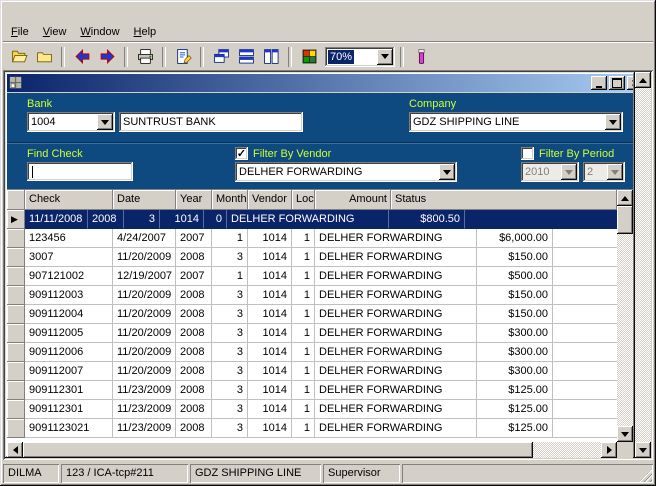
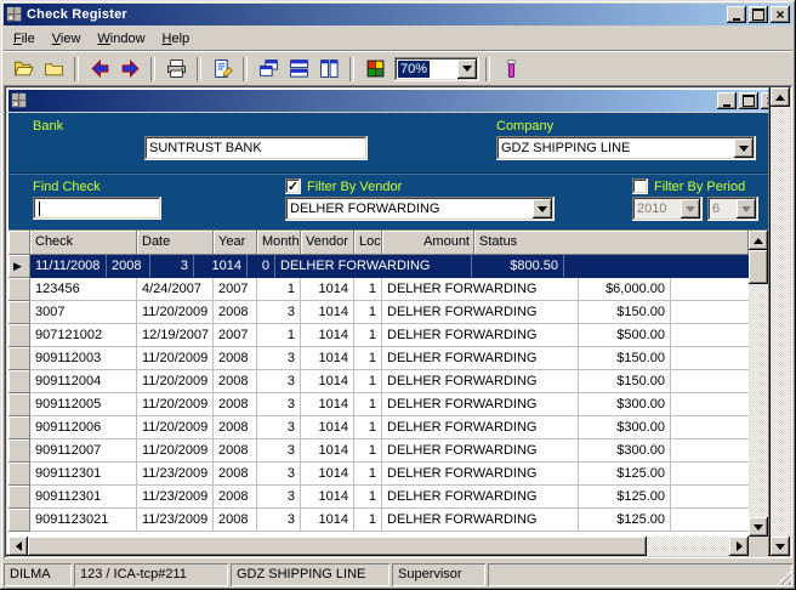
+ Check Register
+ ×
  File
  View
  Window
  Help
  70%
  Bank
- 1004
  SUNTRUST BANK
  Company
  GDZ SHIPPING LINE
  Find Check
  ✓
  Filter By Vendor
  DELHER FORWARDING
  ✓
  Filter By Period
  2010
- 2
+ 6
  Check
  Date
  Year
  Month
  Vendor
  Loc
  Amount
  Status
  ▶
  11/11/2008
  2008
  3
  1014
  0
  DELHER FORWARDING
  $800.50
  123456
  4/24/2007
  2007
  1
  1014
  1
  DELHER FORWARDING
  $6,000.00
  3007
  11/20/2009
  2008
  3
  1014
  1
  DELHER FORWARDING
  $150.00
  907121002
  12/19/2007
  2007
  1
  1014
  1
  DELHER FORWARDING
  $500.00
  909112003
  11/20/2009
  2008
  3
  1014
  1
  DELHER FORWARDING
  $150.00
  909112004
  11/20/2009
  2008
  3
  1014
  1
  DELHER FORWARDING
  $150.00
  909112005
  11/20/2009
  2008
  3
  1014
  1
  DELHER FORWARDING
  $300.00
  909112006
  11/20/2009
  2008
  3
  1014
  1
  DELHER FORWARDING
  $300.00
  909112007
  11/20/2009
  2008
  3
  1014
  1
  DELHER FORWARDING
  $300.00
  909112301
  11/23/2009
  2008
  3
  1014
  1
  DELHER FORWARDING
  $125.00
  909112301
  11/23/2009
  2008
  3
  1014
  1
  DELHER FORWARDING
  $125.00
  9091123021
  11/23/2009
  2008
  3
  1014
  1
  DELHER FORWARDING
  $125.00
  DILMA
  123 / ICA-tcp#211
  GDZ SHIPPING LINE
  Supervisor
